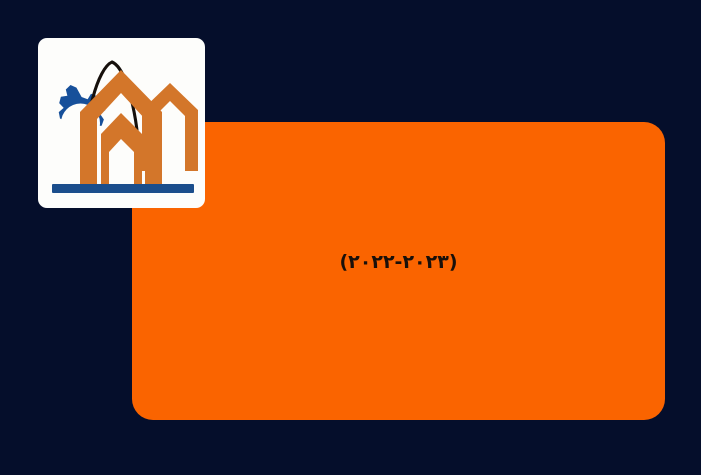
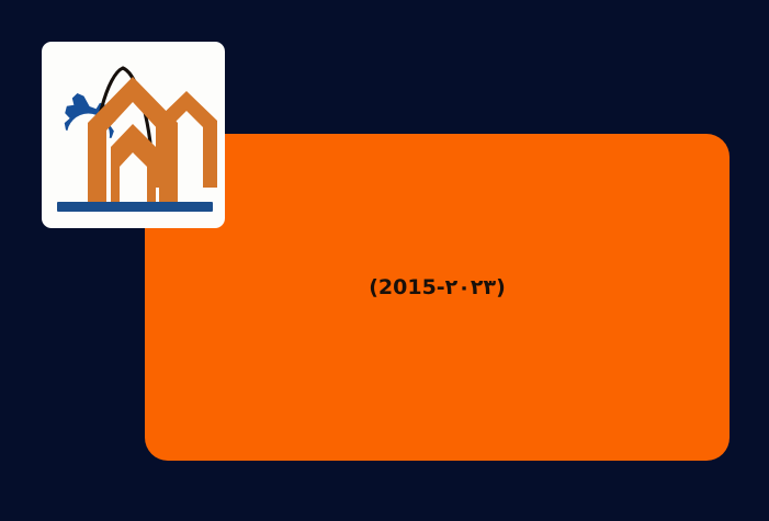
- (۲۰۲۲-۲۰۲۳)
+ (2015-۲۰۲۳)
